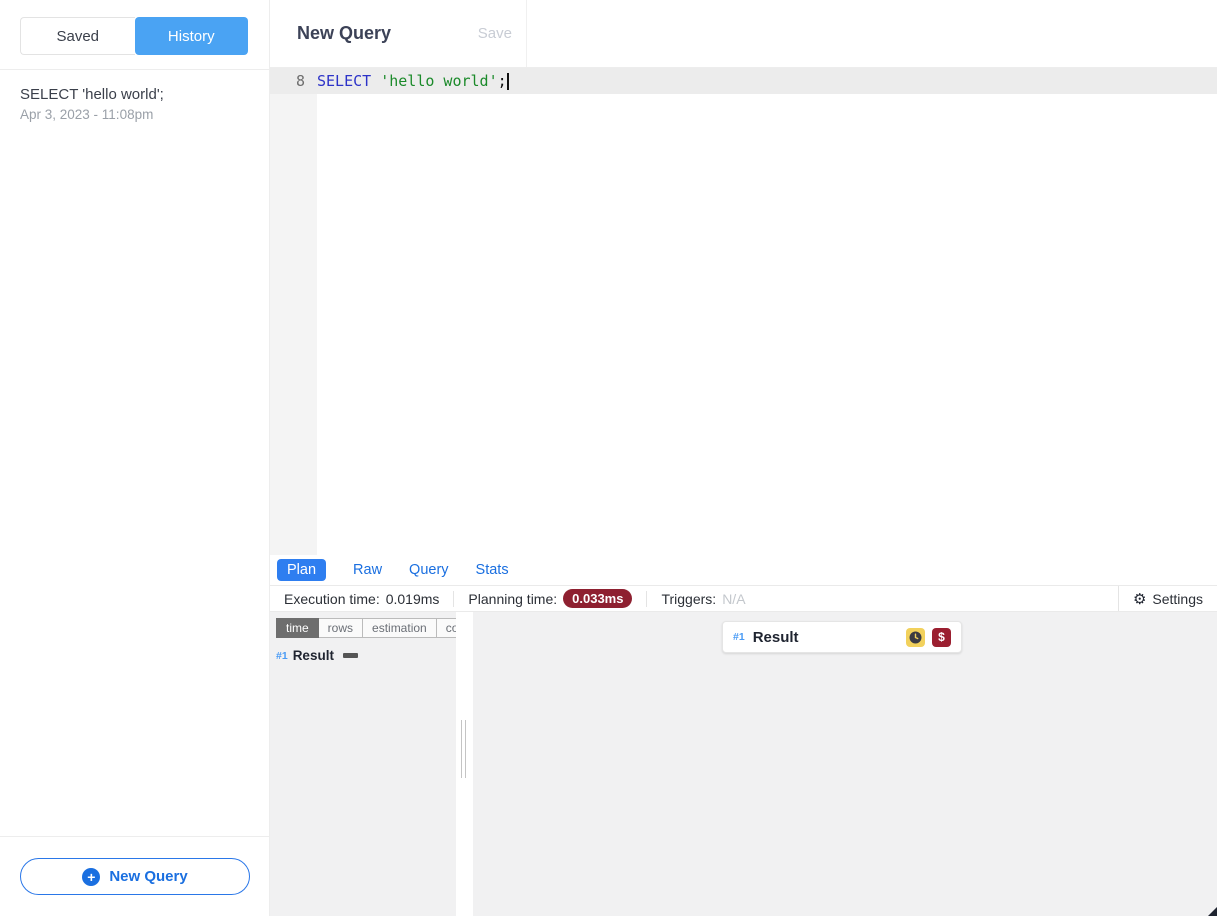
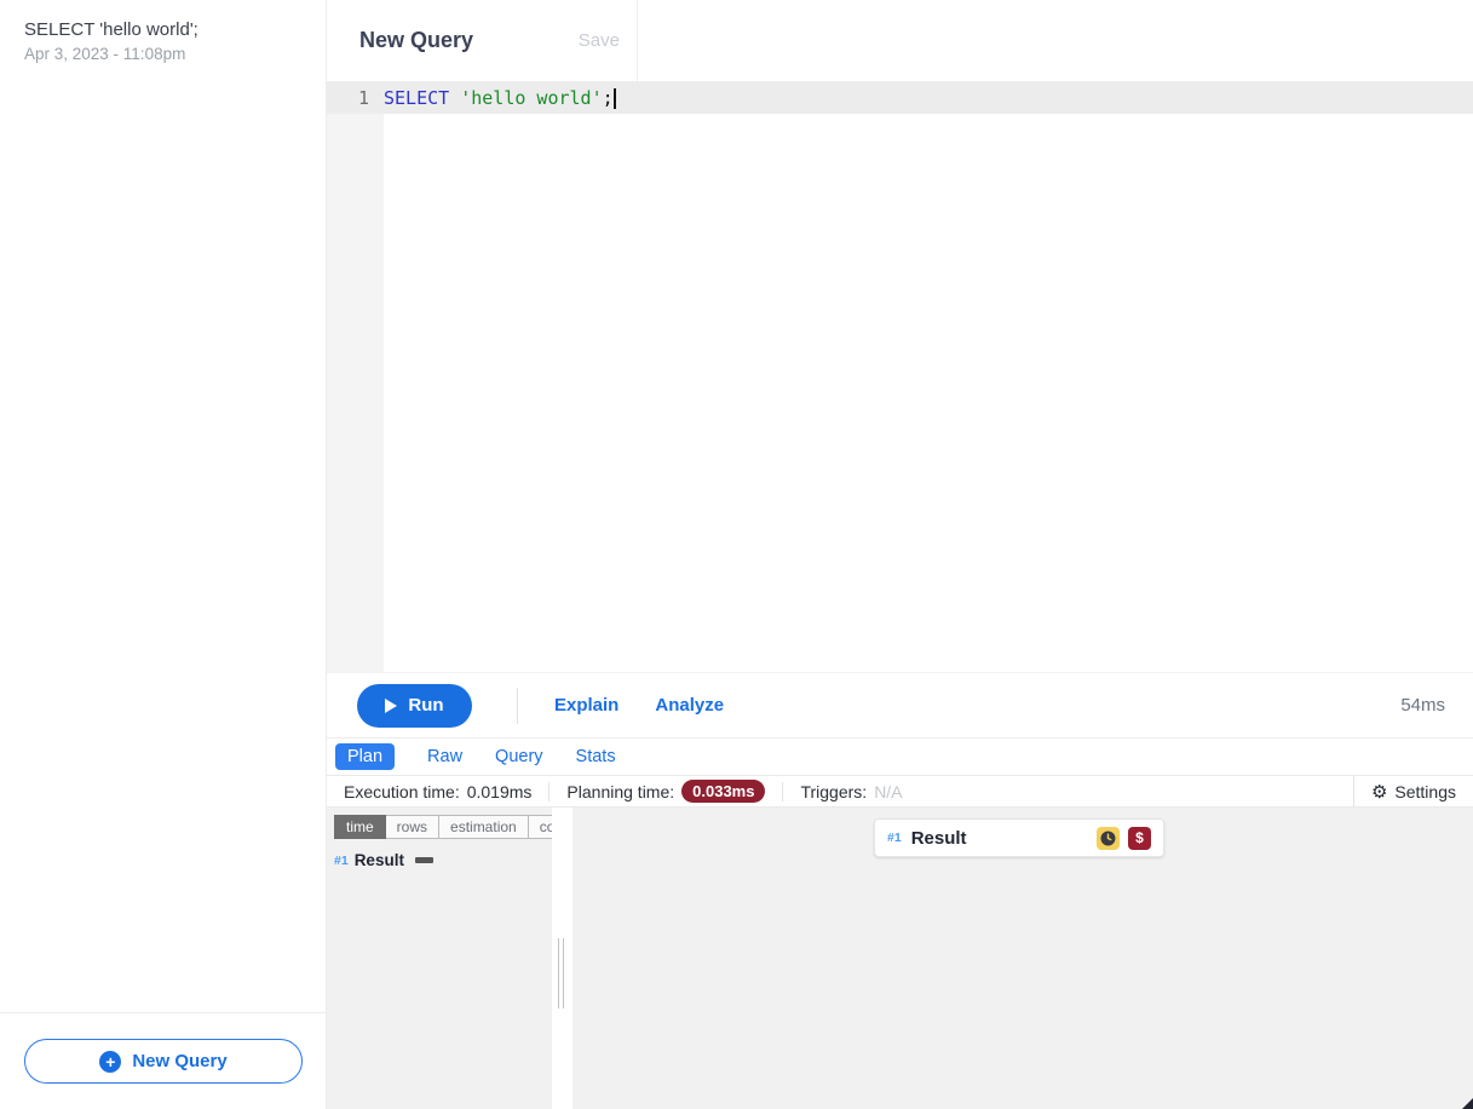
- Saved
- History
  SELECT 'hello world';
  Apr 3, 2023 - 11:08pm
  +
  New Query
  New Query
  Save
- 8
+ 1
  SELECT 'hello world';
+ Run
+ Explain
+ Analyze
+ 54ms
  Plan
  Raw
  Query
  Stats
  Execution time:
  0.019ms
  Planning time:
  0.033ms
  Triggers:
  N/A
  ⚙
  Settings
  time
  rows
  estimation
  #1
  Result
  #1
  Result
  $
